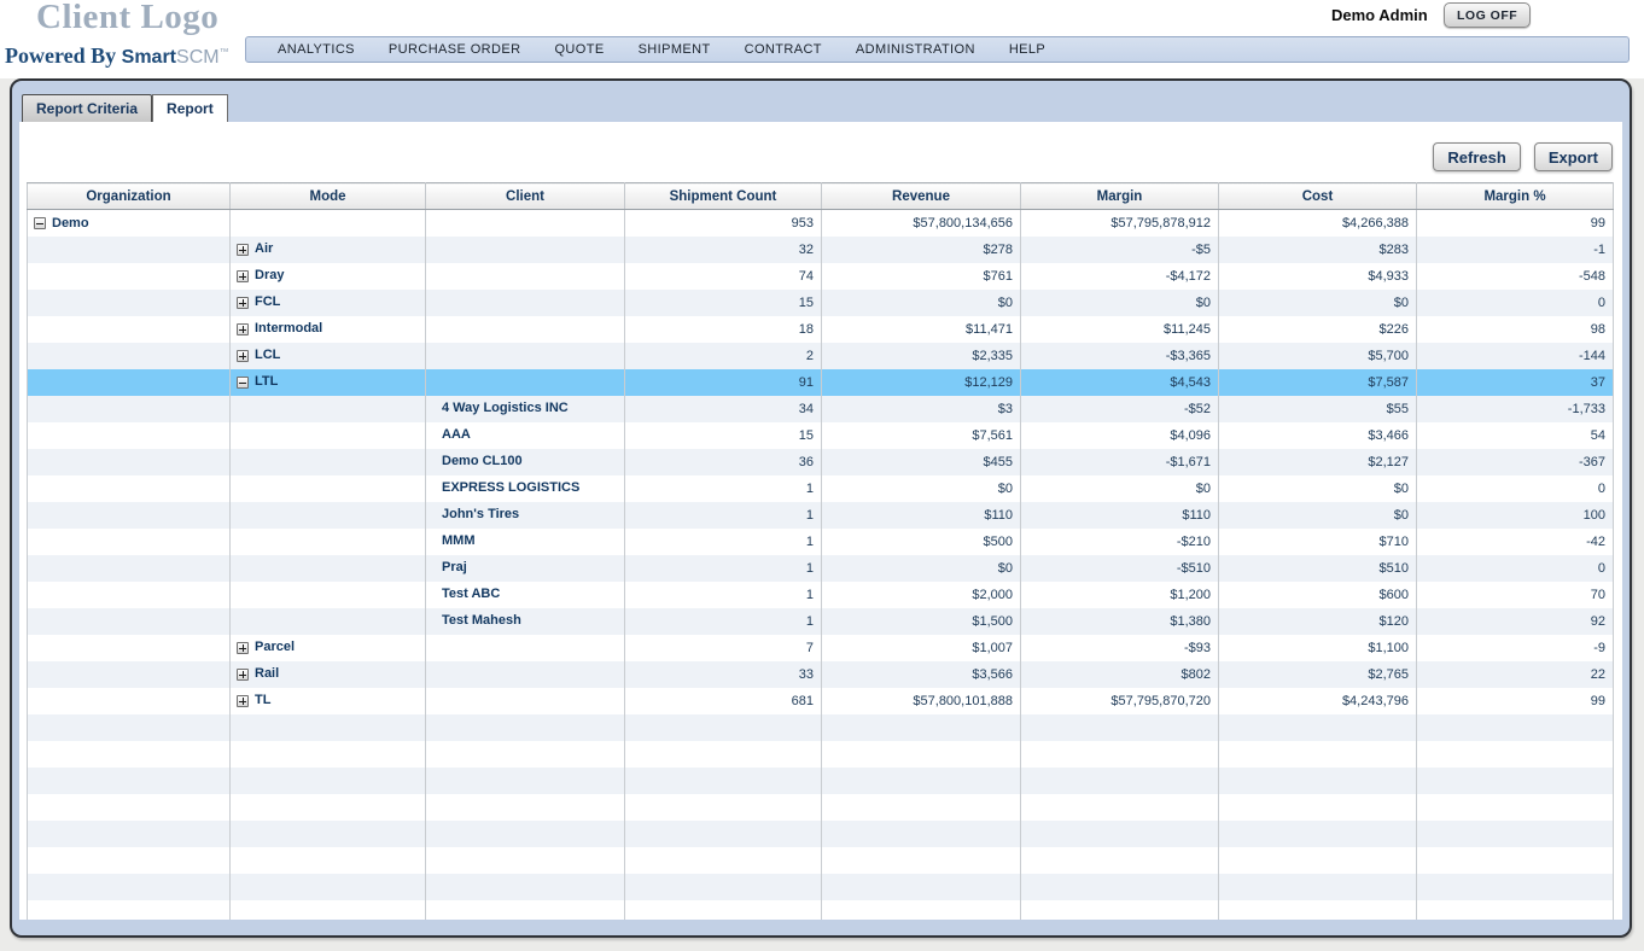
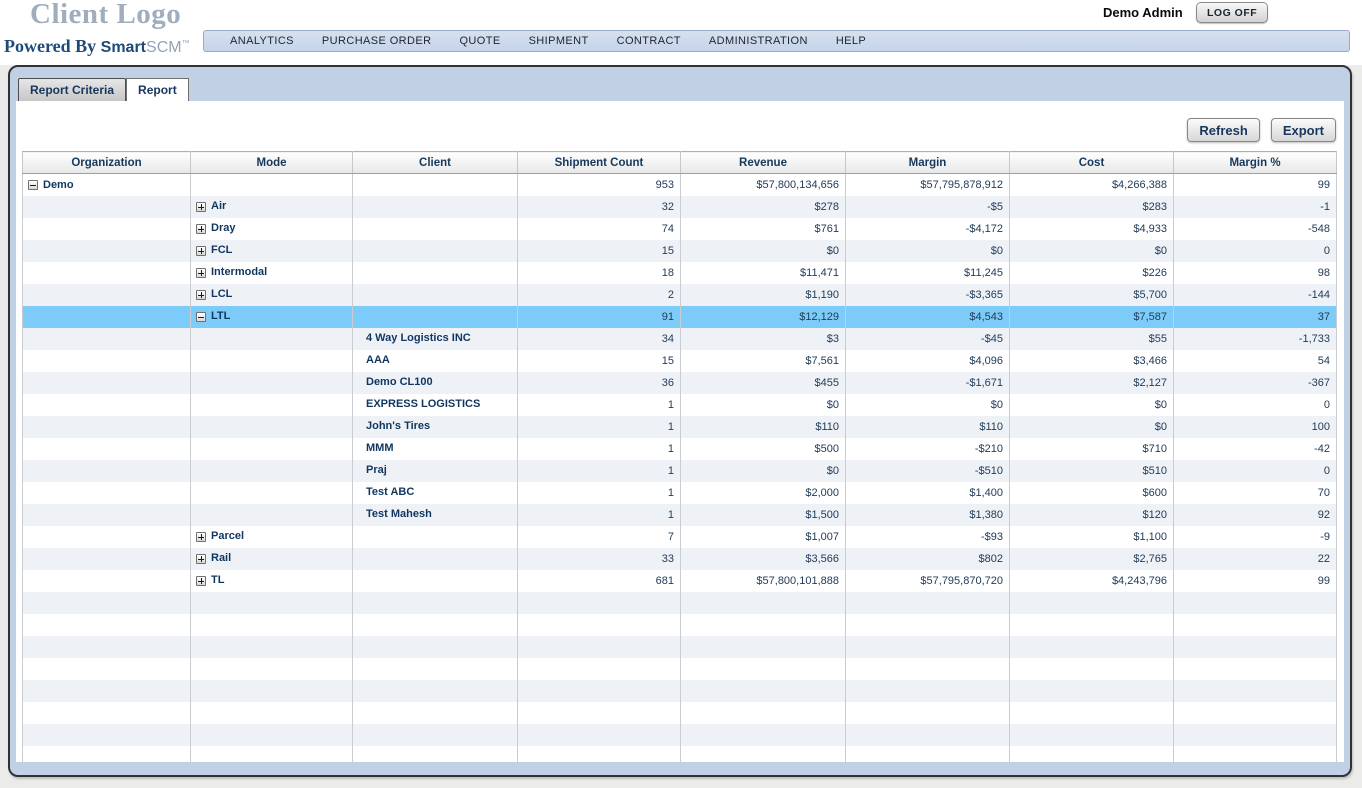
  Client Logo
  Powered By SmartSCM™
  ANALYTICS
  PURCHASE ORDER
  QUOTE
  SHIPMENT
  CONTRACT
  ADMINISTRATION
  HELP
  Demo Admin
  LOG OFF
  Report Criteria
  Report
  Refresh
  Export
  Organization	Mode	Client	Shipment Count	Revenue	Margin	Cost	Margin %
  Demo			953	$57,800,134,656	$57,795,878,912	$4,266,388	99
  	Air		32	$278	-$5	$283	-1
  	Dray		74	$761	-$4,172	$4,933	-548
  	FCL		15	$0	$0	$0	0
  	Intermodal		18	$11,471	$11,245	$226	98
- 	LCL		2	$2,335	-$3,365	$5,700	-144
+ 	LCL		2	$1,190	-$3,365	$5,700	-144
  	LTL		91	$12,129	$4,543	$7,587	37
- 		4 Way Logistics INC	34	$3	-$52	$55	-1,733
+ 		4 Way Logistics INC	34	$3	-$45	$55	-1,733
  		AAA	15	$7,561	$4,096	$3,466	54
  		Demo CL100	36	$455	-$1,671	$2,127	-367
  		EXPRESS LOGISTICS	1	$0	$0	$0	0
  		John's Tires	1	$110	$110	$0	100
  		MMM	1	$500	-$210	$710	-42
  		Praj	1	$0	-$510	$510	0
- 		Test ABC	1	$2,000	$1,200	$600	70
+ 		Test ABC	1	$2,000	$1,400	$600	70
  		Test Mahesh	1	$1,500	$1,380	$120	92
  	Parcel		7	$1,007	-$93	$1,100	-9
  	Rail		33	$3,566	$802	$2,765	22
  	TL		681	$57,800,101,888	$57,795,870,720	$4,243,796	99
